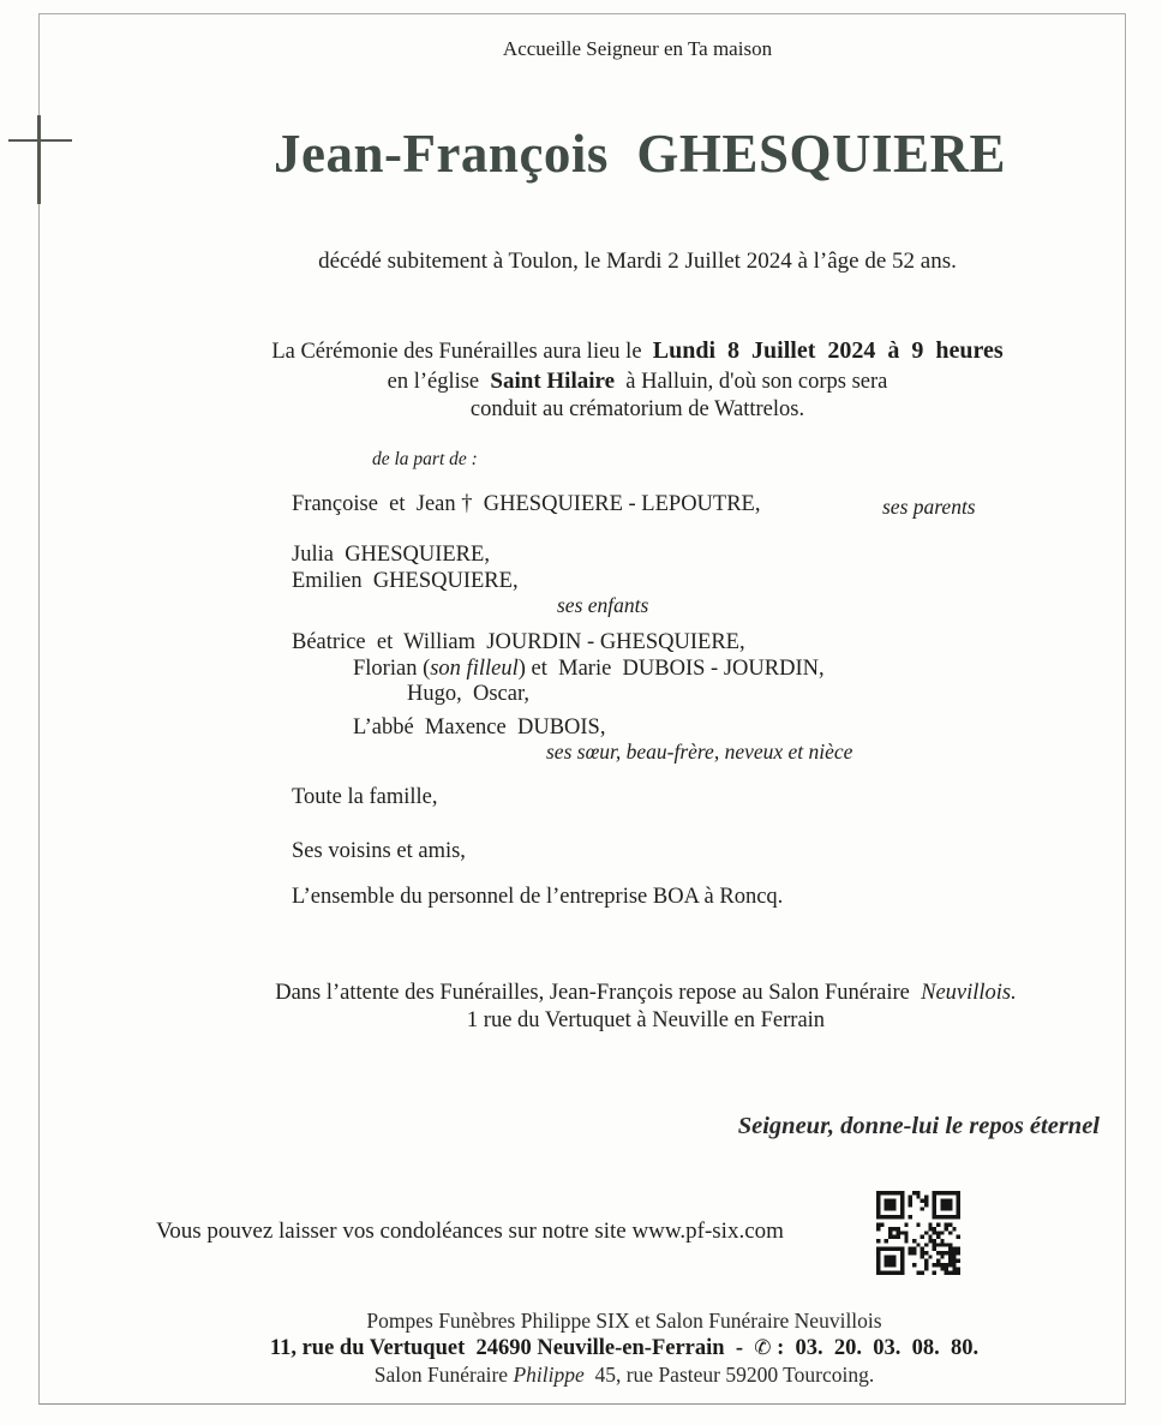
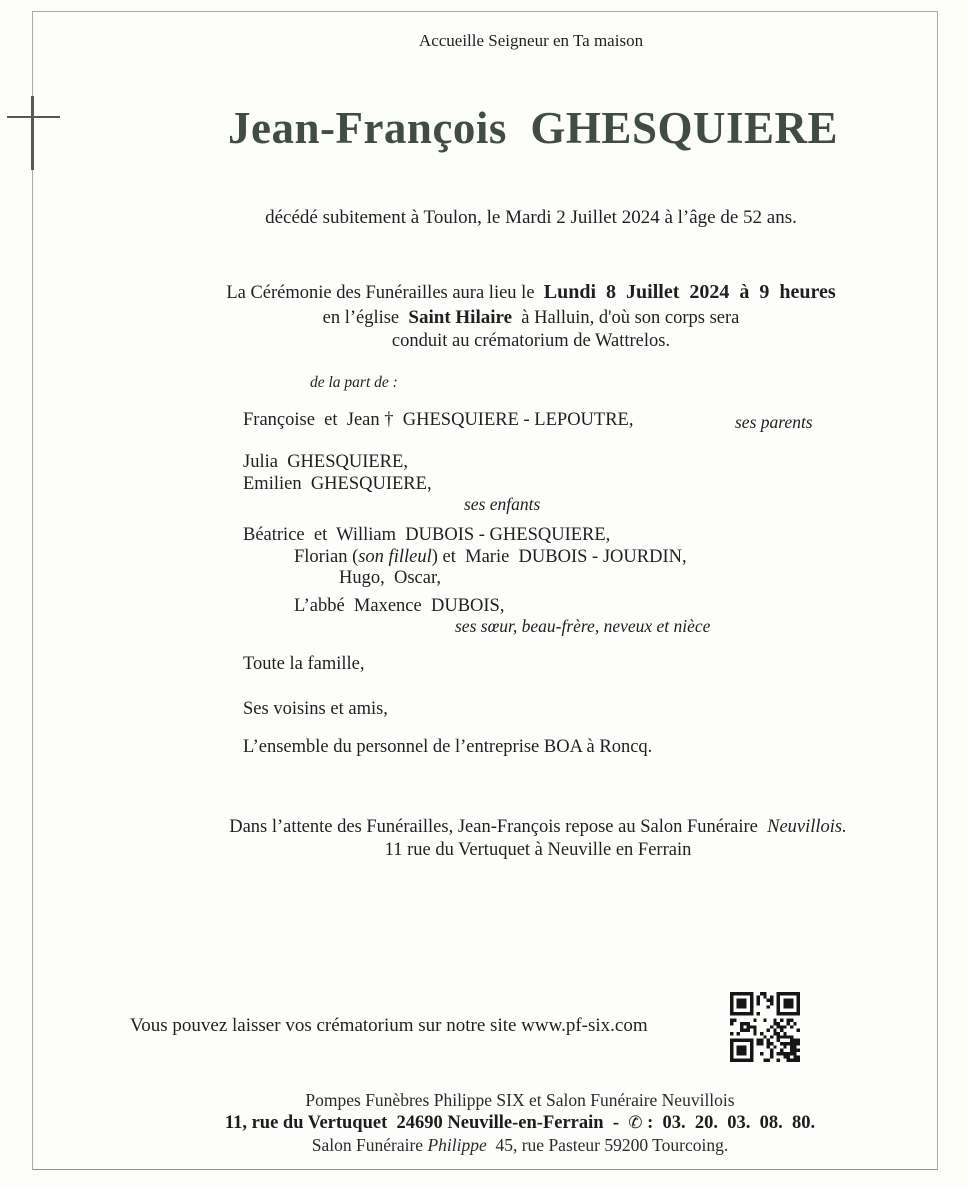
  Accueille Seigneur en Ta maison
  Jean-François GHESQUIERE
  décédé subitement à Toulon, le Mardi 2 Juillet 2024 à l’âge de 52 ans.
  La Cérémonie des Funérailles aura lieu le Lundi 8 Juillet 2024 à 9 heures
  en l’église Saint Hilaire à Halluin, d'où son corps sera
  conduit au crématorium de Wattrelos.
  de la part de :
  Françoise et Jean † GHESQUIERE - LEPOUTRE,
  ses parents
  Julia GHESQUIERE,
  Emilien GHESQUIERE,
  ses enfants
- Béatrice et William JOURDIN - GHESQUIERE,
+ Béatrice et William DUBOIS - GHESQUIERE,
  Florian (son filleul) et Marie DUBOIS - JOURDIN,
  Hugo, Oscar,
  L’abbé Maxence DUBOIS,
  ses sœur, beau-frère, neveux et nièce
  Toute la famille,
  Ses voisins et amis,
  L’ensemble du personnel de l’entreprise BOA à Roncq.
  Dans l’attente des Funérailles, Jean-François repose au Salon Funéraire Neuvillois.
- 1 rue du Vertuquet à Neuville en Ferrain
+ 11 rue du Vertuquet à Neuville en Ferrain
- Seigneur, donne-lui le repos éternel
- Vous pouvez laisser vos condoléances sur notre site www.pf-six.com
+ Vous pouvez laisser vos crématorium sur notre site www.pf-six.com
  Pompes Funèbres Philippe SIX et Salon Funéraire Neuvillois
  11, rue du Vertuquet 24690 Neuville-en-Ferrain - ✆ : 03. 20. 03. 08. 80.
  Salon Funéraire Philippe 45, rue Pasteur 59200 Tourcoing.
